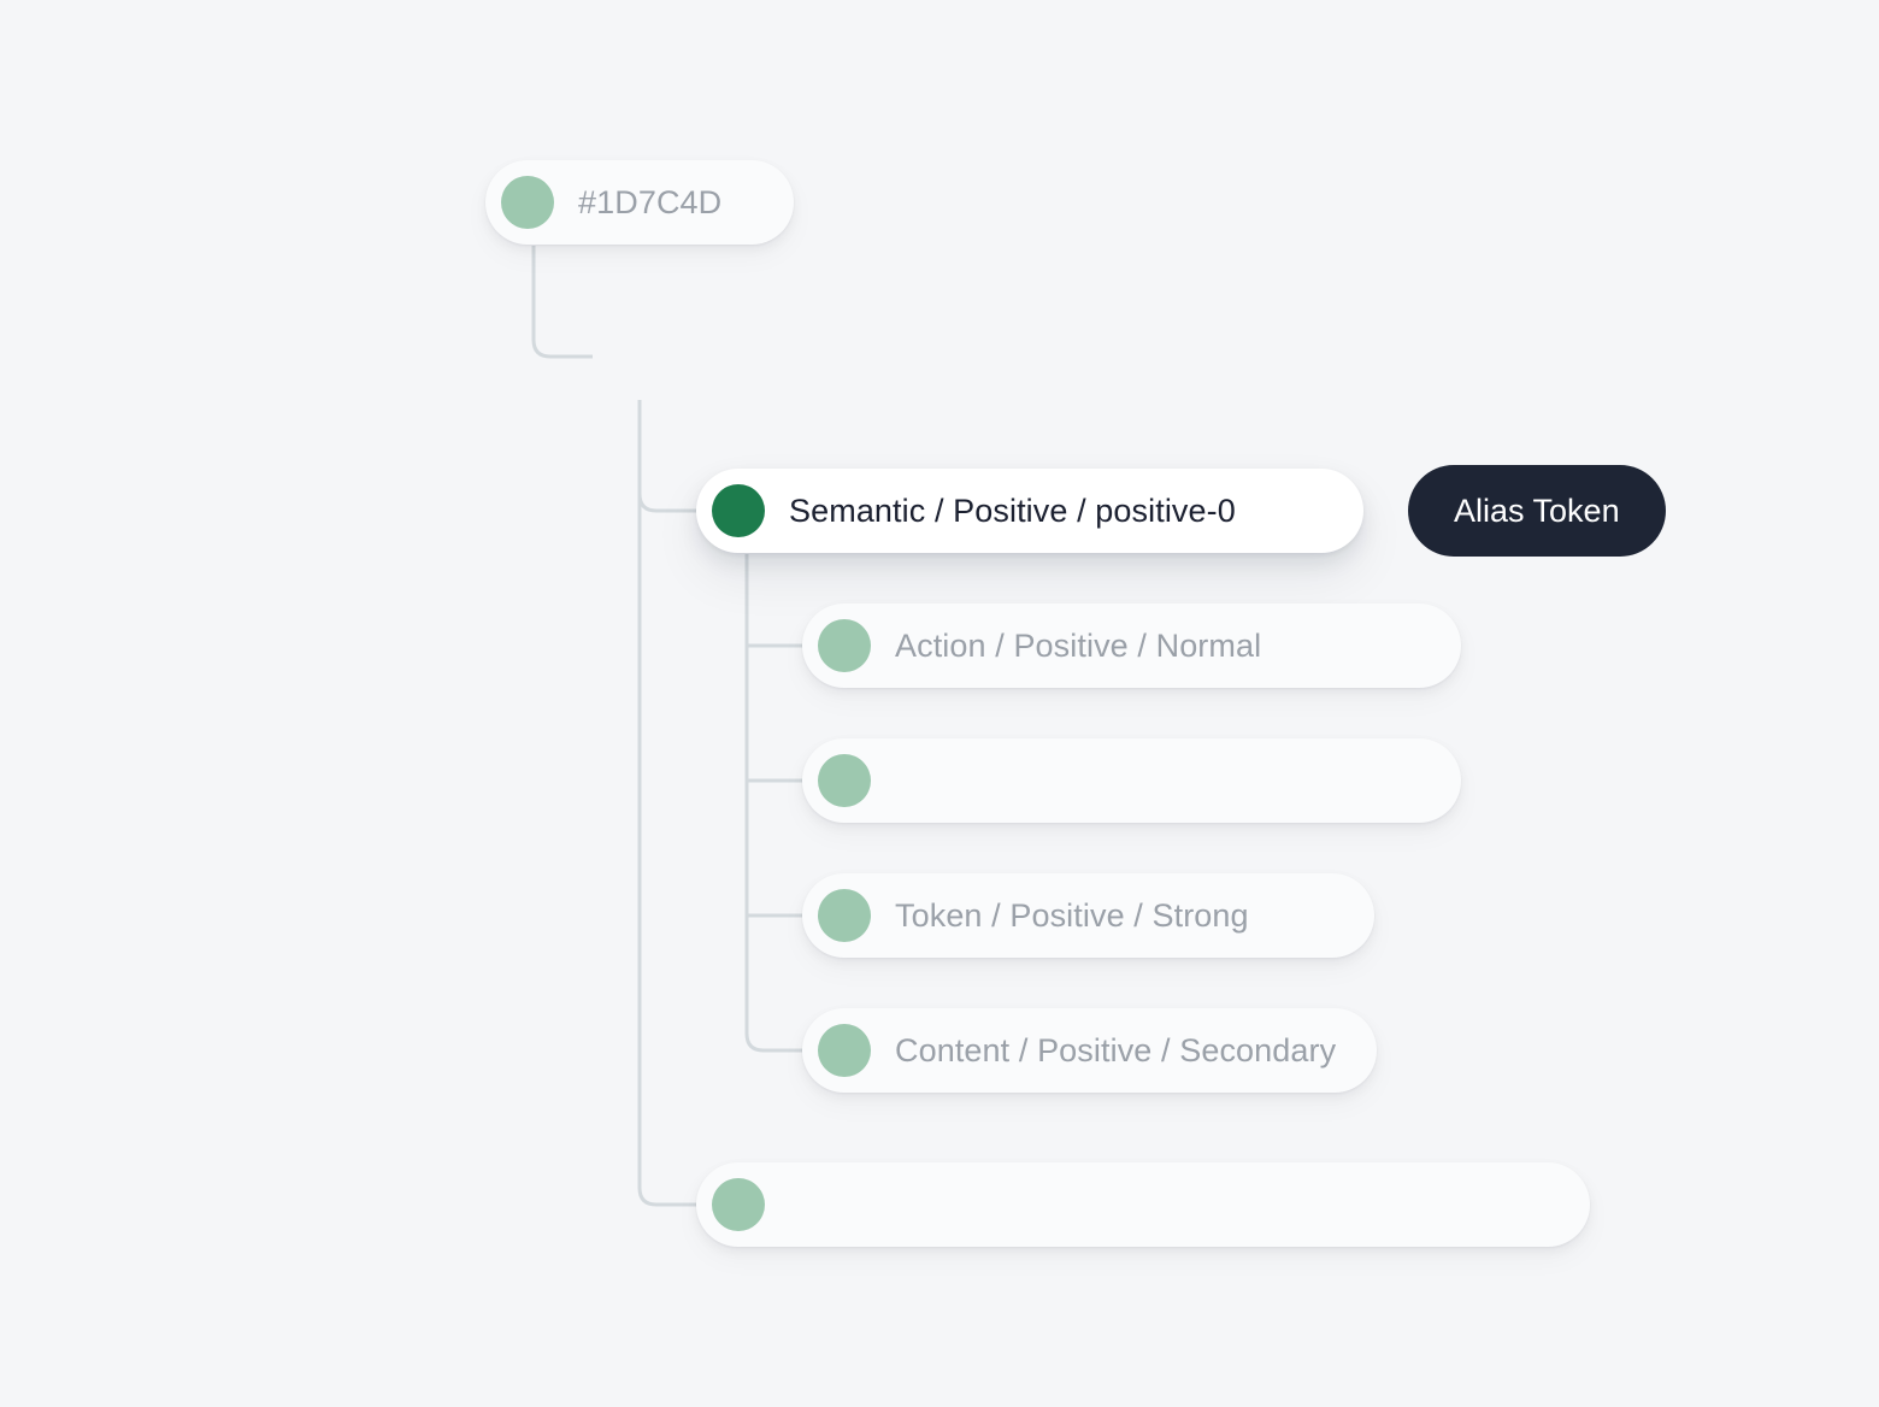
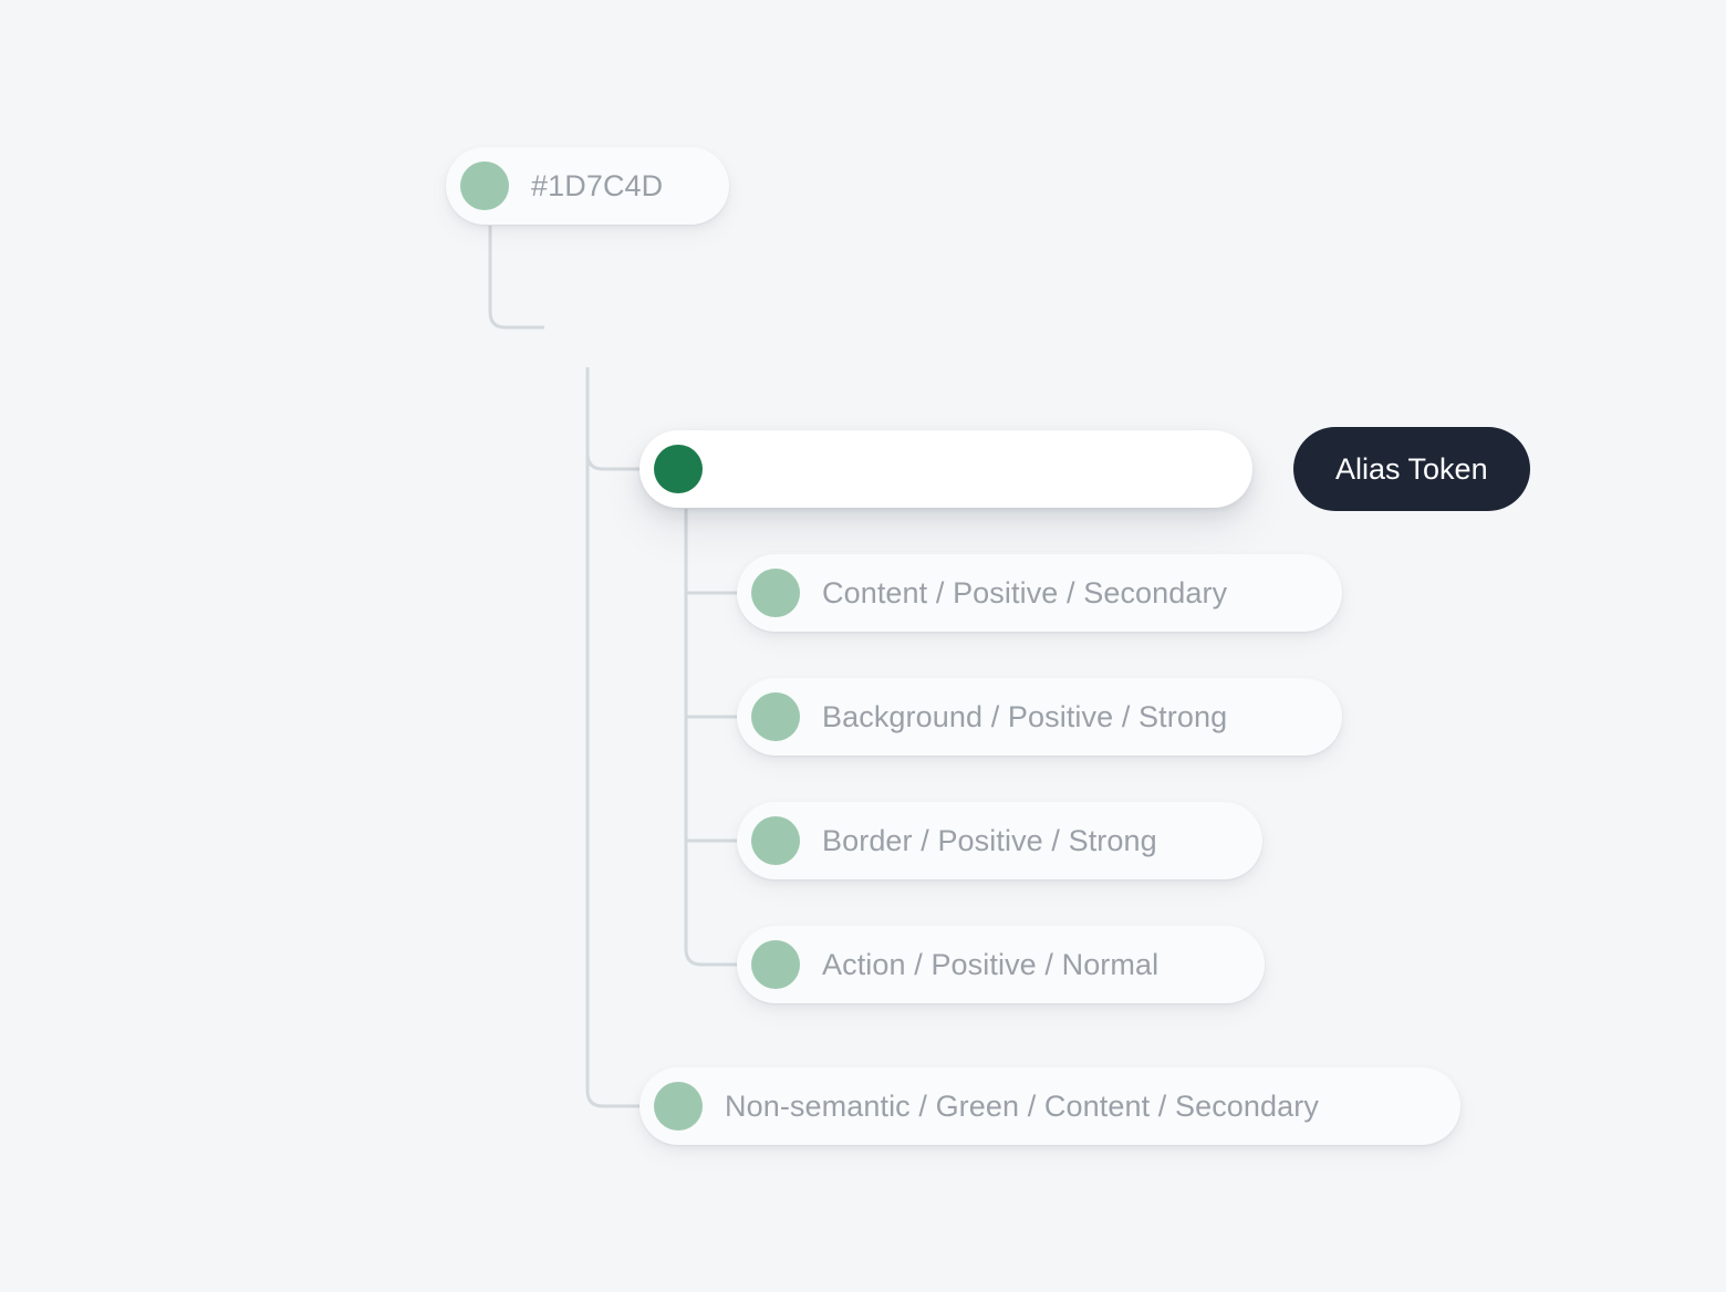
  #1D7C4D
- Semantic / Positive / positive-0
  Alias Token
- Action / Positive / Normal
+ Content / Positive / Secondary
+ Background / Positive / Strong
- Token / Positive / Strong
+ Border / Positive / Strong
- Content / Positive / Secondary
+ Action / Positive / Normal
+ Non-semantic / Green / Content / Secondary
